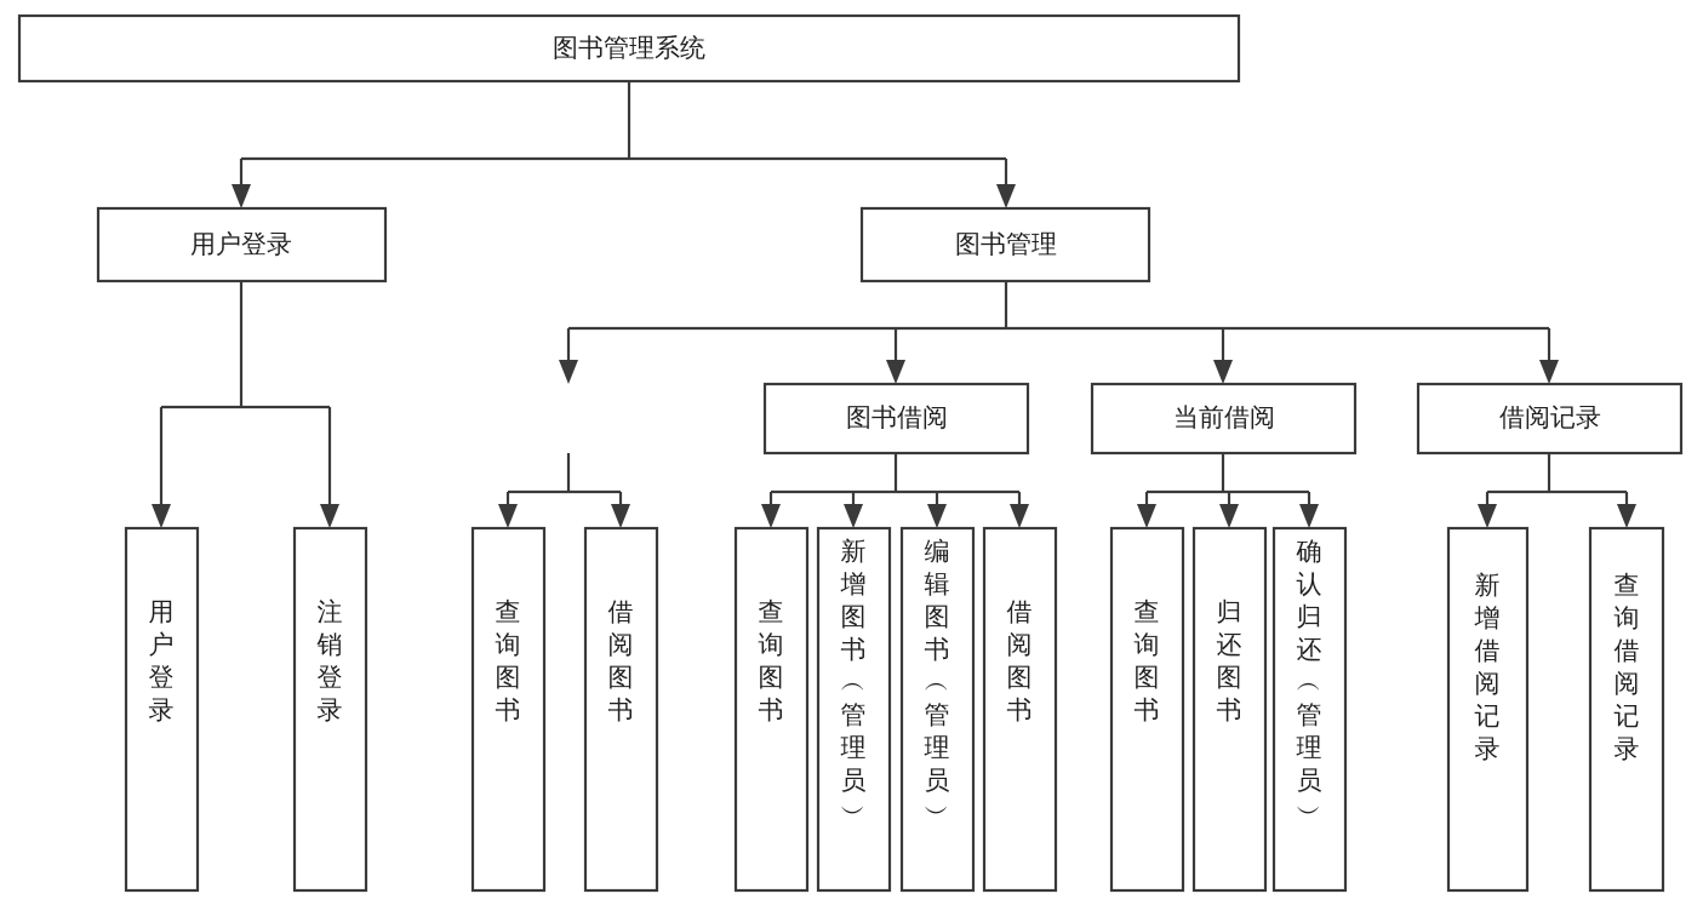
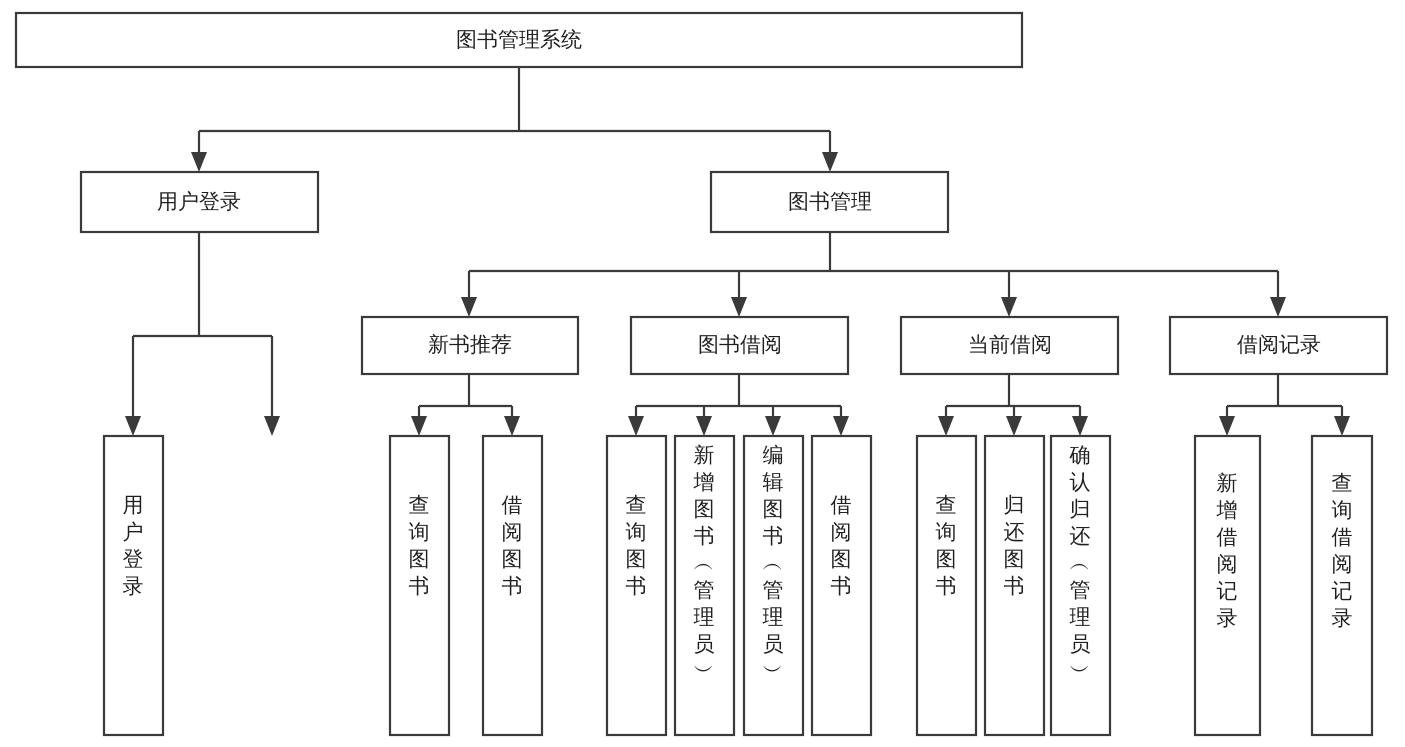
  图书管理系统
  用户登录
  图书管理
+ 新书推荐
  图书借阅
  当前借阅
  借阅记录
  用户登录
- 注销登录
  查询图书
  借阅图书
  查询图书
  新增图书 ︵ 管理员 ︶
  编辑图书 ︵ 管理员 ︶
  借阅图书
  查询图书
  归还图书
  确认归还 ︵ 管理员 ︶
  新增借阅记录
  查询借阅记录
